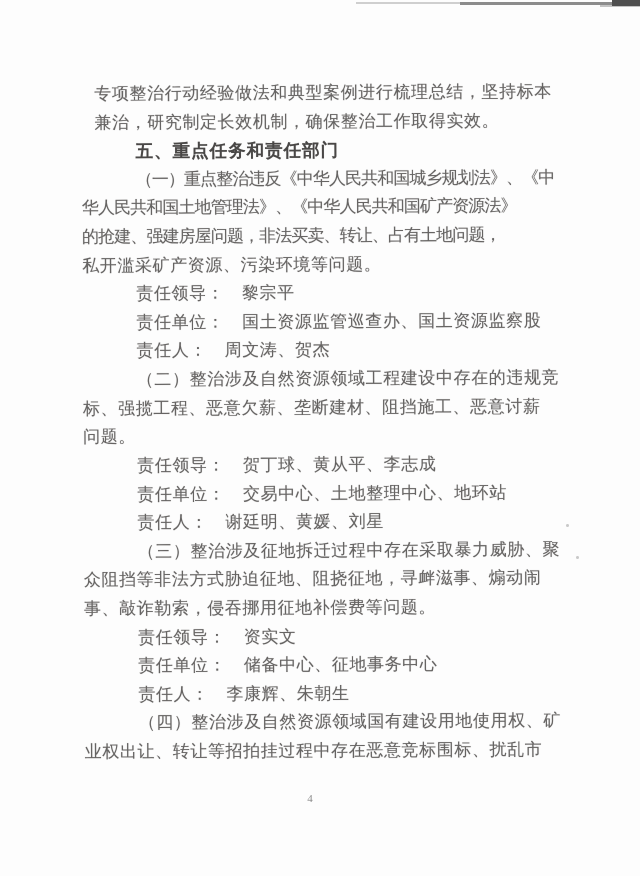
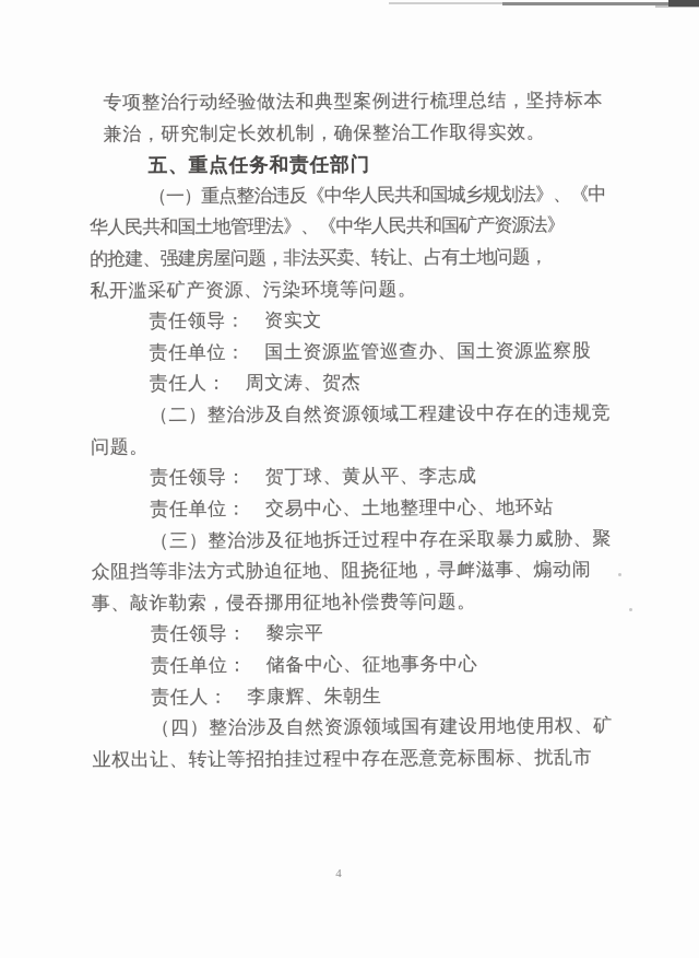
  专项整治行动经验做法和典型案例进行梳理总结，坚持标本
  兼治，研究制定长效机制，确保整治工作取得实效。
  五、重点任务和责任部门
  （一）重点整治违反《中华人民共和国城乡规划法》、《中
  华人民共和国土地管理法》、《中华人民共和国矿产资源法》
  的抢建、强建房屋问题，非法买卖、转让、占有土地问题，
  私开滥采矿产资源、污染环境等问题。
- 责任领导： 黎宗平
+ 责任领导： 资实文
  责任单位： 国土资源监管巡查办、国土资源监察股
  责任人： 周文涛、贺杰
  （二）整治涉及自然资源领域工程建设中存在的违规竞
- 标、强揽工程、恶意欠薪、垄断建材、阻挡施工、恶意讨薪
  问题。
  责任领导： 贺丁球、黄从平、李志成
  责任单位： 交易中心、土地整理中心、地环站
- 责任人： 谢廷明、黄媛、刘星
  （三）整治涉及征地拆迁过程中存在采取暴力威胁、聚
  众阻挡等非法方式胁迫征地、阻挠征地，寻衅滋事、煽动闹
  事、敲诈勒索，侵吞挪用征地补偿费等问题。
- 责任领导： 资实文
+ 责任领导： 黎宗平
  责任单位： 储备中心、征地事务中心
  责任人： 李康辉、朱朝生
  （四）整治涉及自然资源领域国有建设用地使用权、矿
  业权出让、转让等招拍挂过程中存在恶意竞标围标、扰乱市
  4
